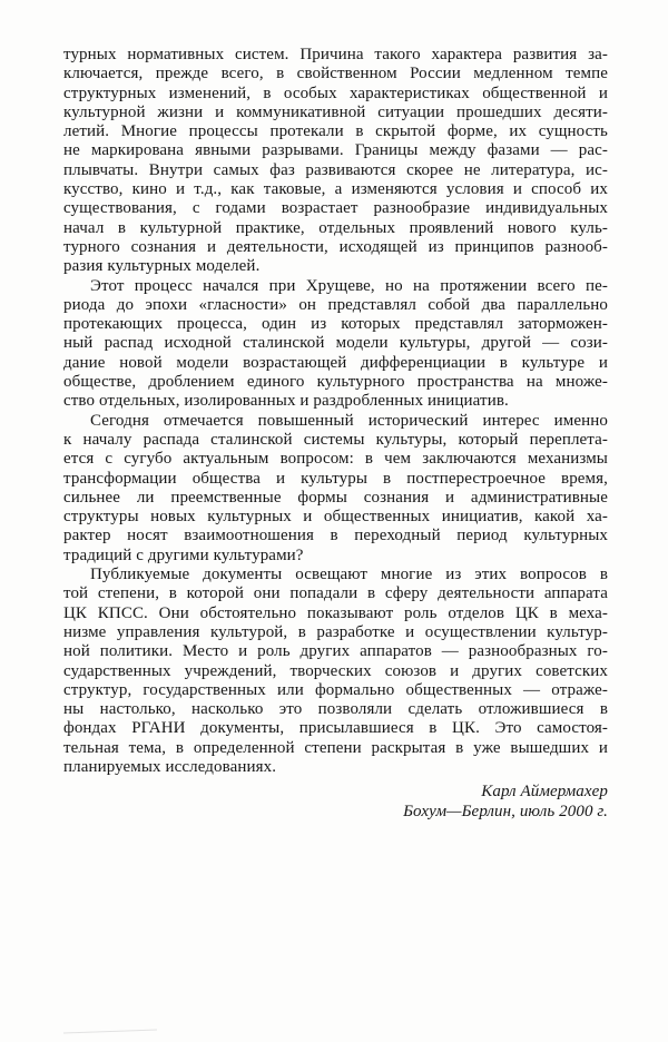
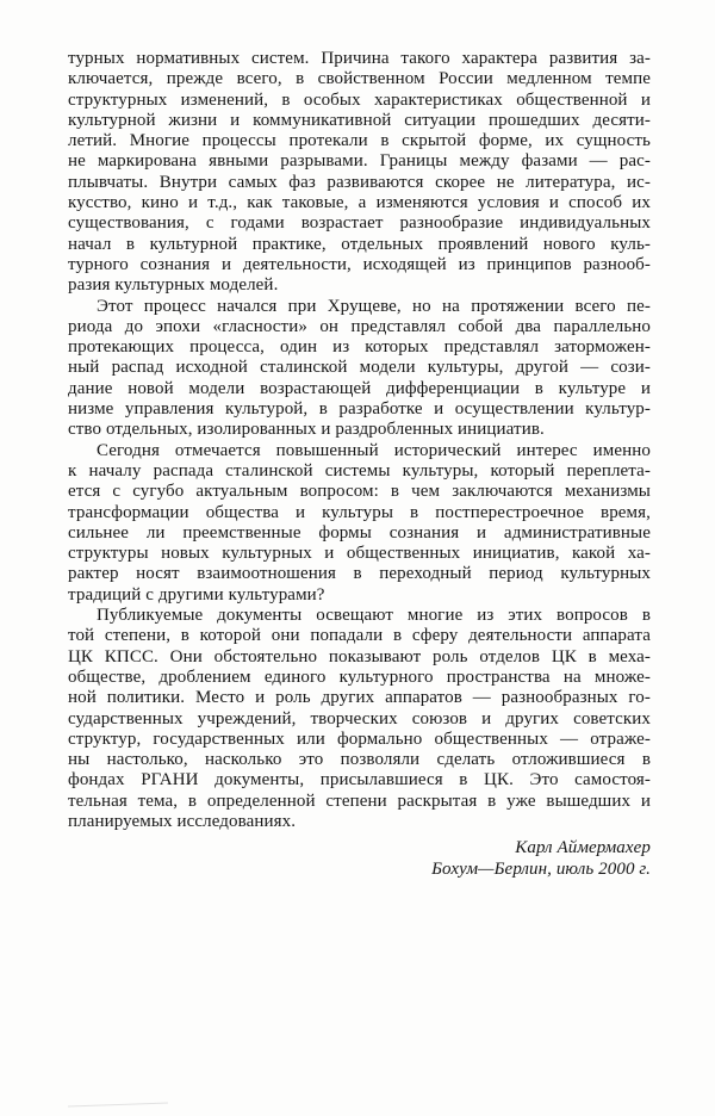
  турных нормативных систем. Причина такого характера развития за-
  ключается, прежде всего, в свойственном России медленном темпе
  структурных изменений, в особых характеристиках общественной и
  культурной жизни и коммуникативной ситуации прошедших десяти-
  летий. Многие процессы протекали в скрытой форме, их сущность
  не маркирована явными разрывами. Границы между фазами — рас-
  плывчаты. Внутри самых фаз развиваются скорее не литература, ис-
  кусство, кино и т.д., как таковые, а изменяются условия и способ их
  существования, с годами возрастает разнообразие индивидуальных
  начал в культурной практике, отдельных проявлений нового куль-
  турного сознания и деятельности, исходящей из принципов разнооб-
  разия культурных моделей.
  Этот процесс начался при Хрущеве, но на протяжении всего пе-
  риода до эпохи «гласности» он представлял собой два параллельно
  протекающих процесса, один из которых представлял заторможен-
  ный распад исходной сталинской модели культуры, другой — сози-
  дание новой модели возрастающей дифференциации в культуре и
- обществе, дроблением единого культурного пространства на множе-
+ низме управления культурой, в разработке и осуществлении культур-
  ство отдельных, изолированных и раздробленных инициатив.
  Сегодня отмечается повышенный исторический интерес именно
  к началу распада сталинской системы культуры, который переплета-
  ется с сугубо актуальным вопросом: в чем заключаются механизмы
  трансформации общества и культуры в постперестроечное время,
  сильнее ли преемственные формы сознания и административные
  структуры новых культурных и общественных инициатив, какой ха-
  рактер носят взаимоотношения в переходный период культурных
  традиций с другими культурами?
  Публикуемые документы освещают многие из этих вопросов в
  той степени, в которой они попадали в сферу деятельности аппарата
  ЦК КПСС. Они обстоятельно показывают роль отделов ЦК в меха-
- низме управления культурой, в разработке и осуществлении культур-
+ обществе, дроблением единого культурного пространства на множе-
  ной политики. Место и роль других аппаратов — разнообразных го-
  сударственных учреждений, творческих союзов и других советских
  структур, государственных или формально общественных — отраже-
  ны настолько, насколько это позволяли сделать отложившиеся в
  фондах РГАНИ документы, присылавшиеся в ЦК. Это самостоя-
  тельная тема, в определенной степени раскрытая в уже вышедших и
  планируемых исследованиях.
  Карл Аймермахер
  Бохум—Берлин, июль 2000 г.
